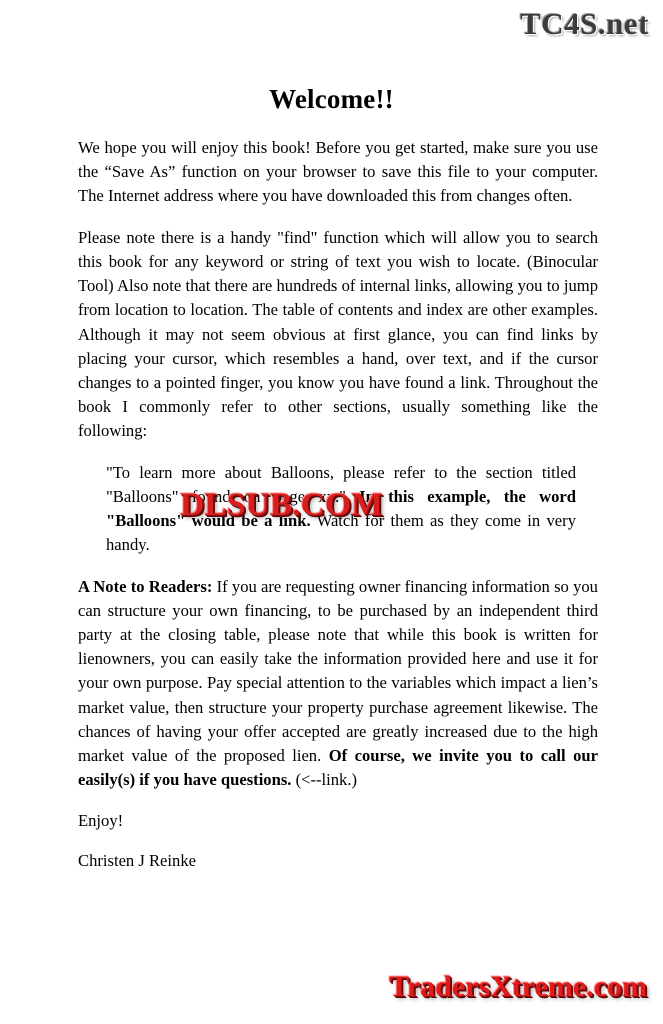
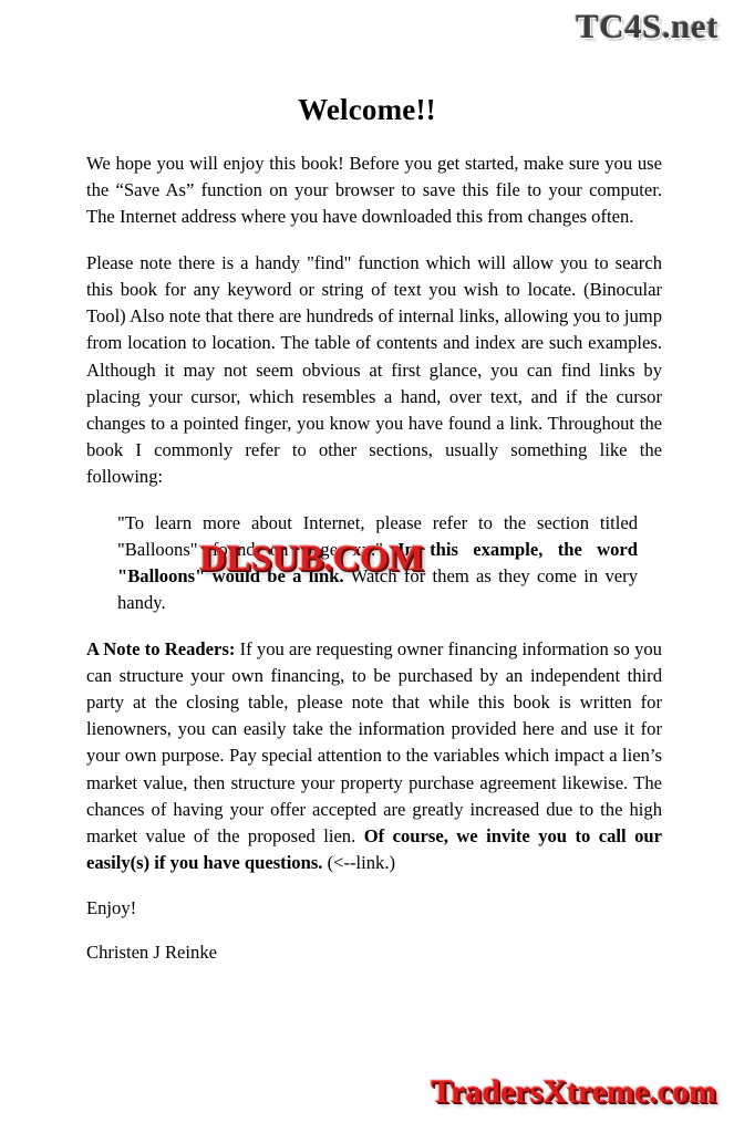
  TC4S.net
  Welcome!!
  We hope you will enjoy this book! Before you get started, make sure you use the “Save As” function on your browser to save this file to your computer. The Internet address where you have downloaded this from changes often.
- Please note there is a handy "find" function which will allow you to search this book for any keyword or string of text you wish to locate. (Binocular Tool) Also note that there are hundreds of internal links, allowing you to jump from location to location. The table of contents and index are other examples. Although it may not seem obvious at first glance, you can find links by placing your cursor, which resembles a hand, over text, and if the cursor changes to a pointed finger, you know you have found a link. Throughout the book I commonly refer to other sections, usually something like the following:
+ Please note there is a handy "find" function which will allow you to search this book for any keyword or string of text you wish to locate. (Binocular Tool) Also note that there are hundreds of internal links, allowing you to jump from location to location. The table of contents and index are such examples. Although it may not seem obvious at first glance, you can find links by placing your cursor, which resembles a hand, over text, and if the cursor changes to a pointed finger, you know you have found a link. Throughout the book I commonly refer to other sections, usually something like the following:
- "To learn more about Balloons, please refer to the section titled "Balloons" found on page xx." In this example, the word "Balloons" would be a link. Watch for them as they come in very handy.
+ "To learn more about Internet, please refer to the section titled "Balloons" found on page xx." In this example, the word "Balloons" would be a link. Watch for them as they come in very handy.
  A Note to Readers: If you are requesting owner financing information so you can structure your own financing, to be purchased by an independent third party at the closing table, please note that while this book is written for lienowners, you can easily take the information provided here and use it for your own purpose. Pay special attention to the variables which impact a lien’s market value, then structure your property purchase agreement likewise. The chances of having your offer accepted are greatly increased due to the high market value of the proposed lien. Of course, we invite you to call our easily(s) if you have questions. (<--link.)
  Enjoy!
  Christen J Reinke
  DLSUB.COM
  TradersXtreme.com
